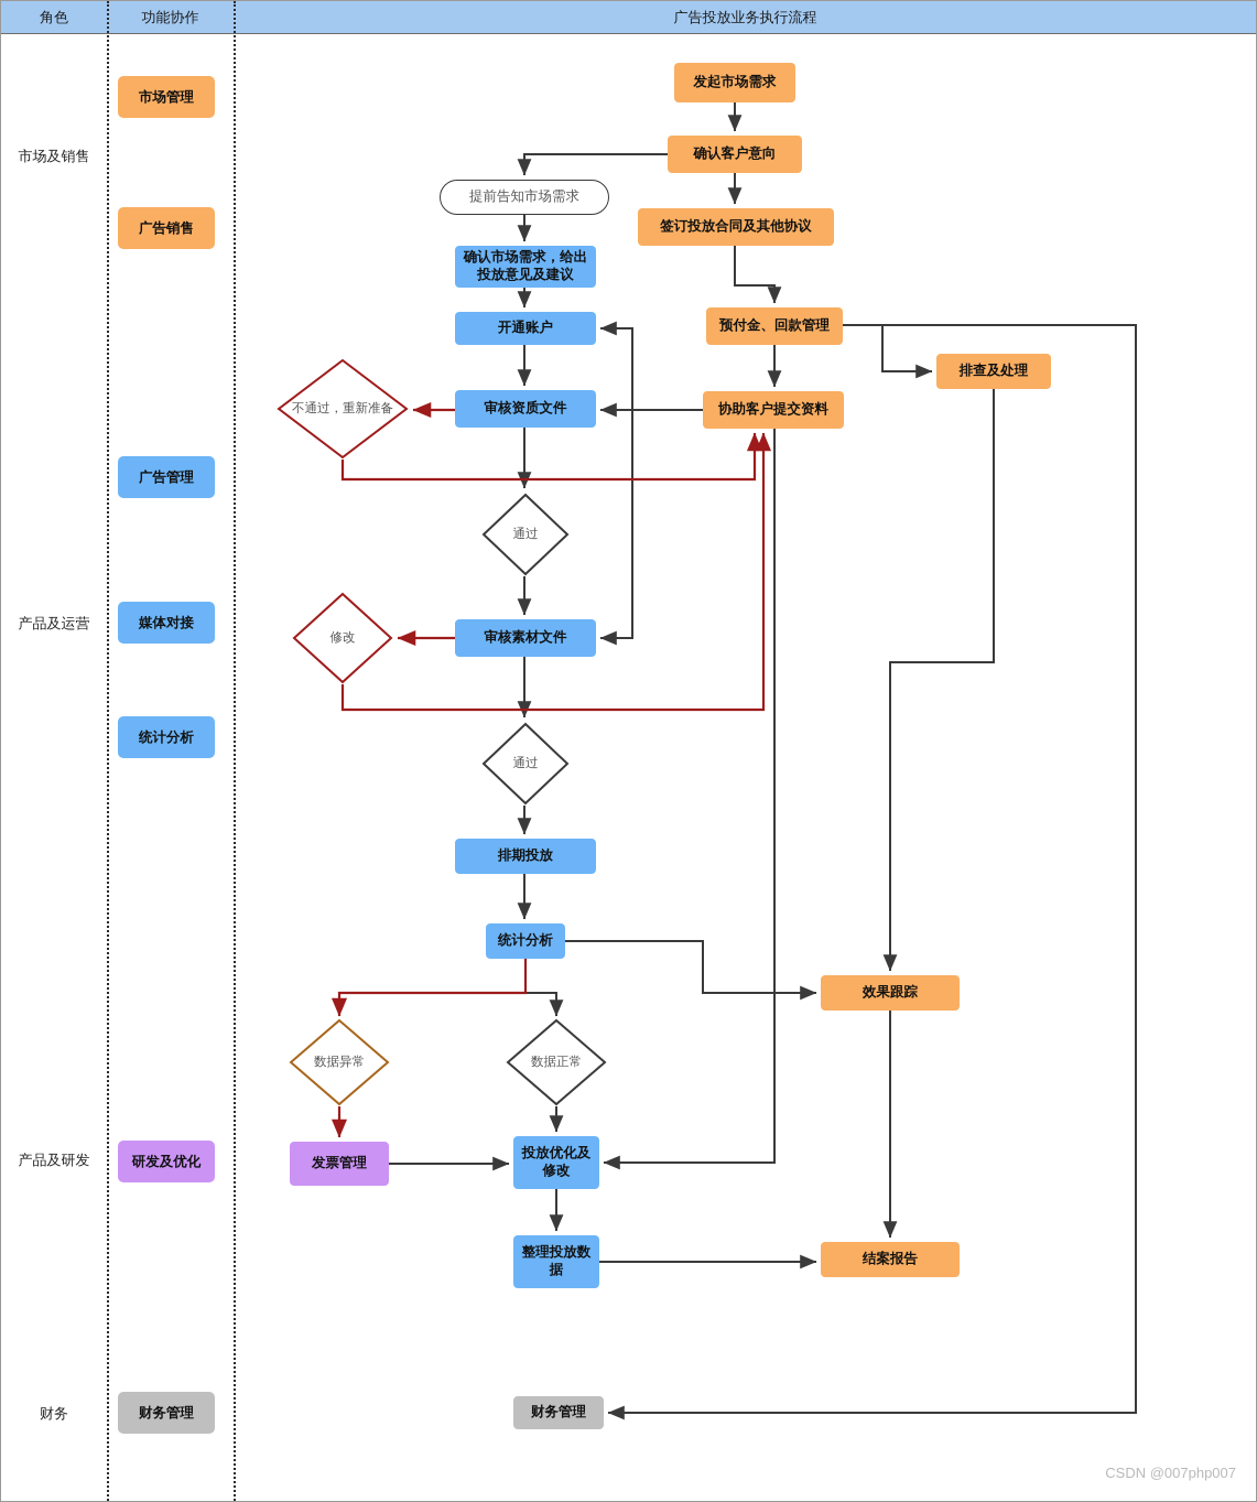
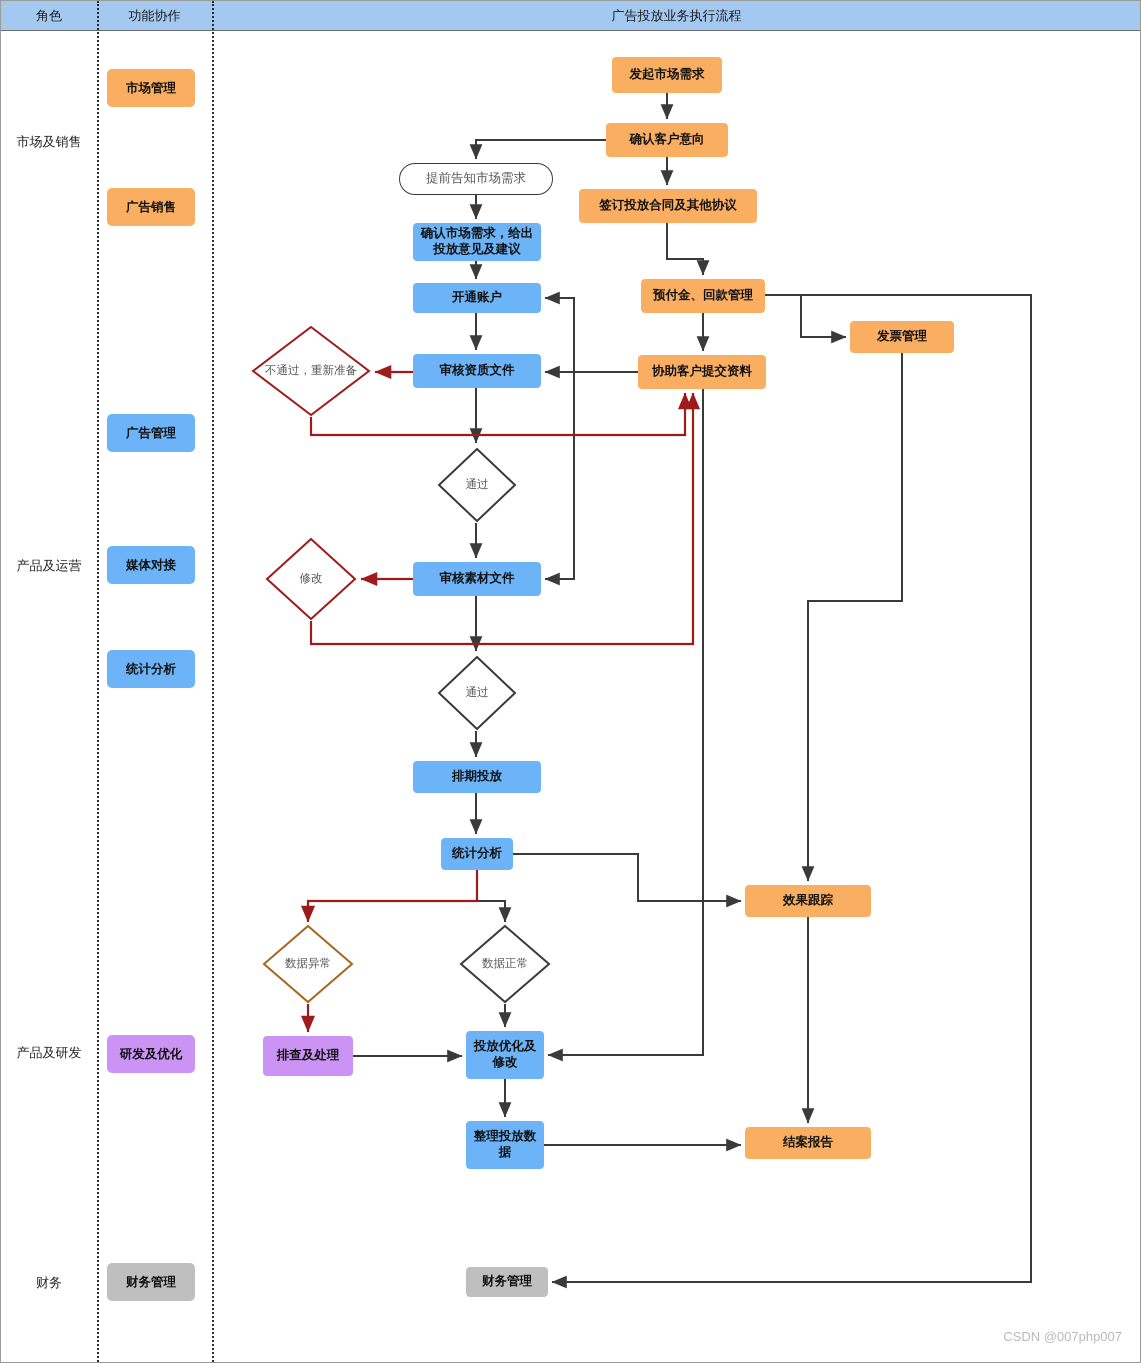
  角色
  功能协作
  广告投放业务执行流程
  市场及销售
  产品及运营
  产品及研发
  财务
  市场管理
  广告销售
  广告管理
  媒体对接
  统计分析
  研发及优化
  财务管理
  不通过，重新准备
  通过
  修改
  通过
  数据异常
  数据正常
  发起市场需求
  确认客户意向
  签订投放合同及其他协议
  预付金、回款管理
- 排查及处理
+ 发票管理
  协助客户提交资料
  提前告知市场需求
  确认市场需求，给出投放意见及建议
  开通账户
  审核资质文件
  审核素材文件
  排期投放
  统计分析
  效果跟踪
- 发票管理
+ 排查及处理
  投放优化及修改
  整理投放数据
  结案报告
  财务管理
  CSDN @007php007
